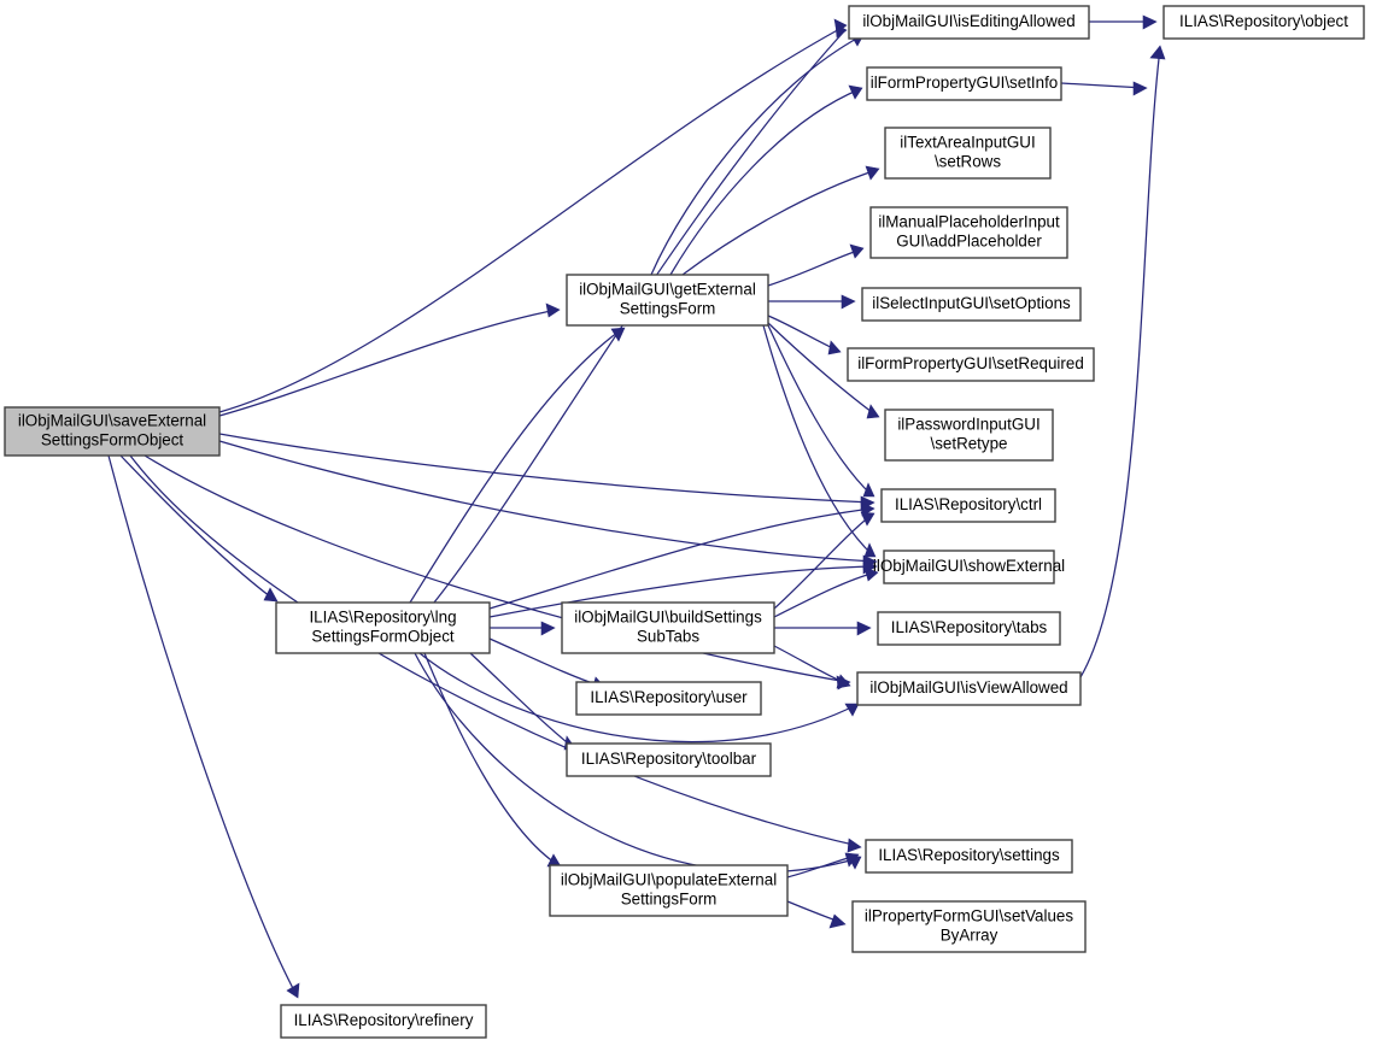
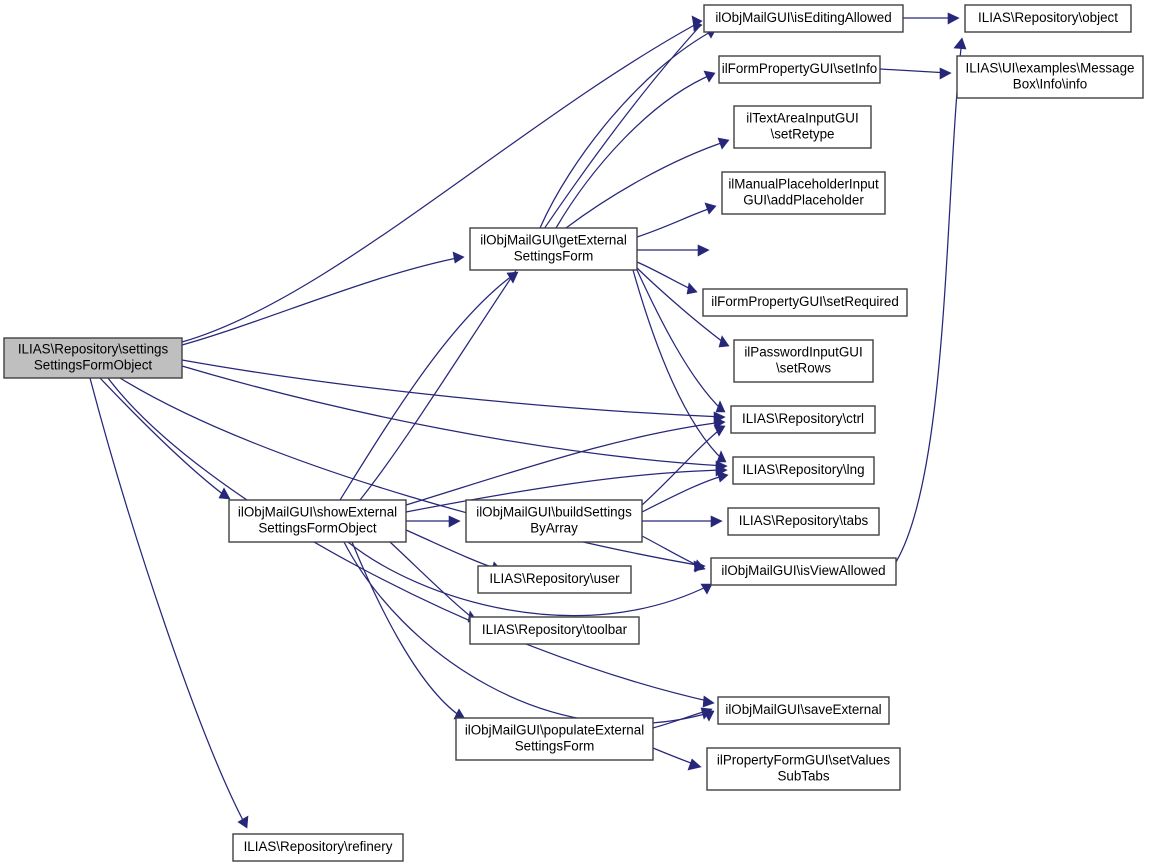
- ilObjMailGUI\saveExternal
+ ILIAS\Repository\settings
  SettingsFormObject
  ilObjMailGUI\getExternal
  SettingsForm
- ILIAS\Repository\lng
+ ilObjMailGUI\showExternal
  SettingsFormObject
  ilObjMailGUI\buildSettings
- SubTabs
+ ByArray
  ilObjMailGUI\populateExternal
  SettingsForm
  ilObjMailGUI\isEditingAllowed
  ilFormPropertyGUI\setInfo
  ilTextAreaInputGUI
- \setRows
+ \setRetype
  ilManualPlaceholderInput
  GUI\addPlaceholder
- ilSelectInputGUI\setOptions
  ilFormPropertyGUI\setRequired
  ilPasswordInputGUI
- \setRetype
+ \setRows
  ILIAS\Repository\ctrl
- ilObjMailGUI\showExternal
+ ILIAS\Repository\lng
  ILIAS\Repository\tabs
  ilObjMailGUI\isViewAllowed
- ILIAS\Repository\settings
+ ilObjMailGUI\saveExternal
  ilPropertyFormGUI\setValues
- ByArray
+ SubTabs
  ILIAS\Repository\refinery
  ILIAS\Repository\object
+ ILIAS\UI\examples\Message
+ Box\Info\info
  ILIAS\Repository\user
  ILIAS\Repository\toolbar
